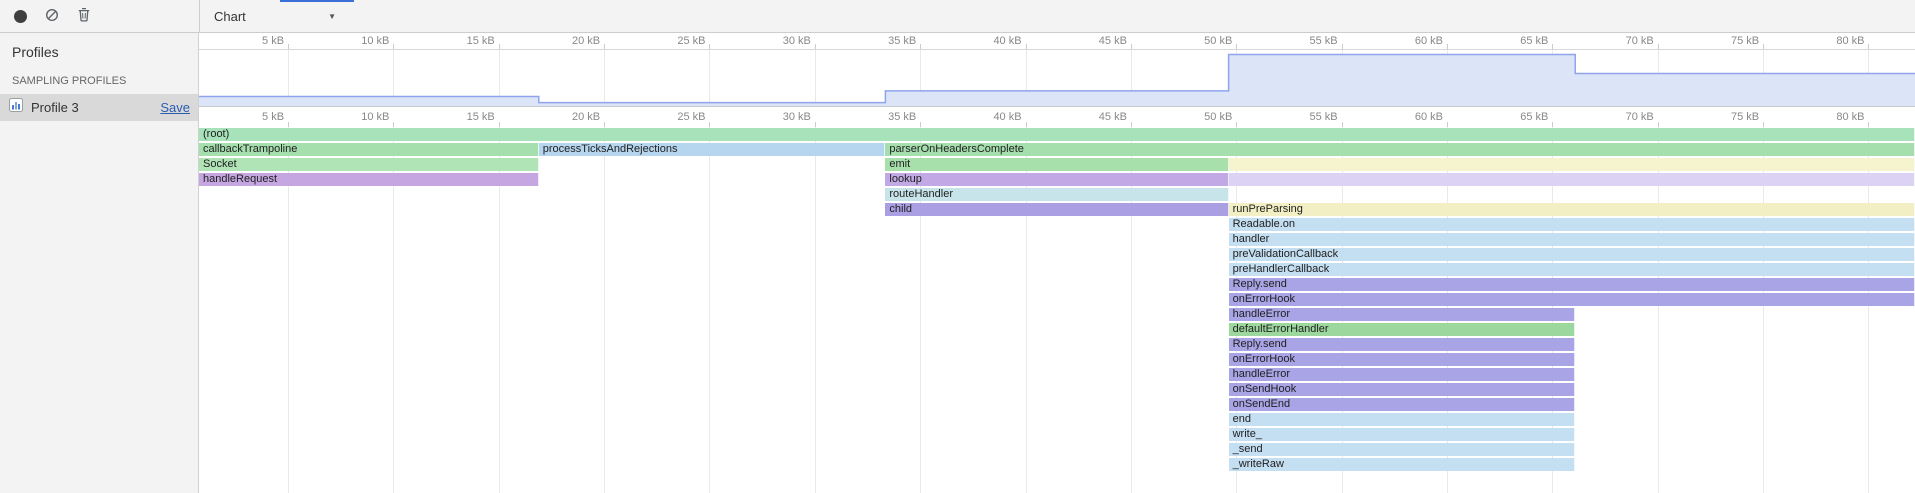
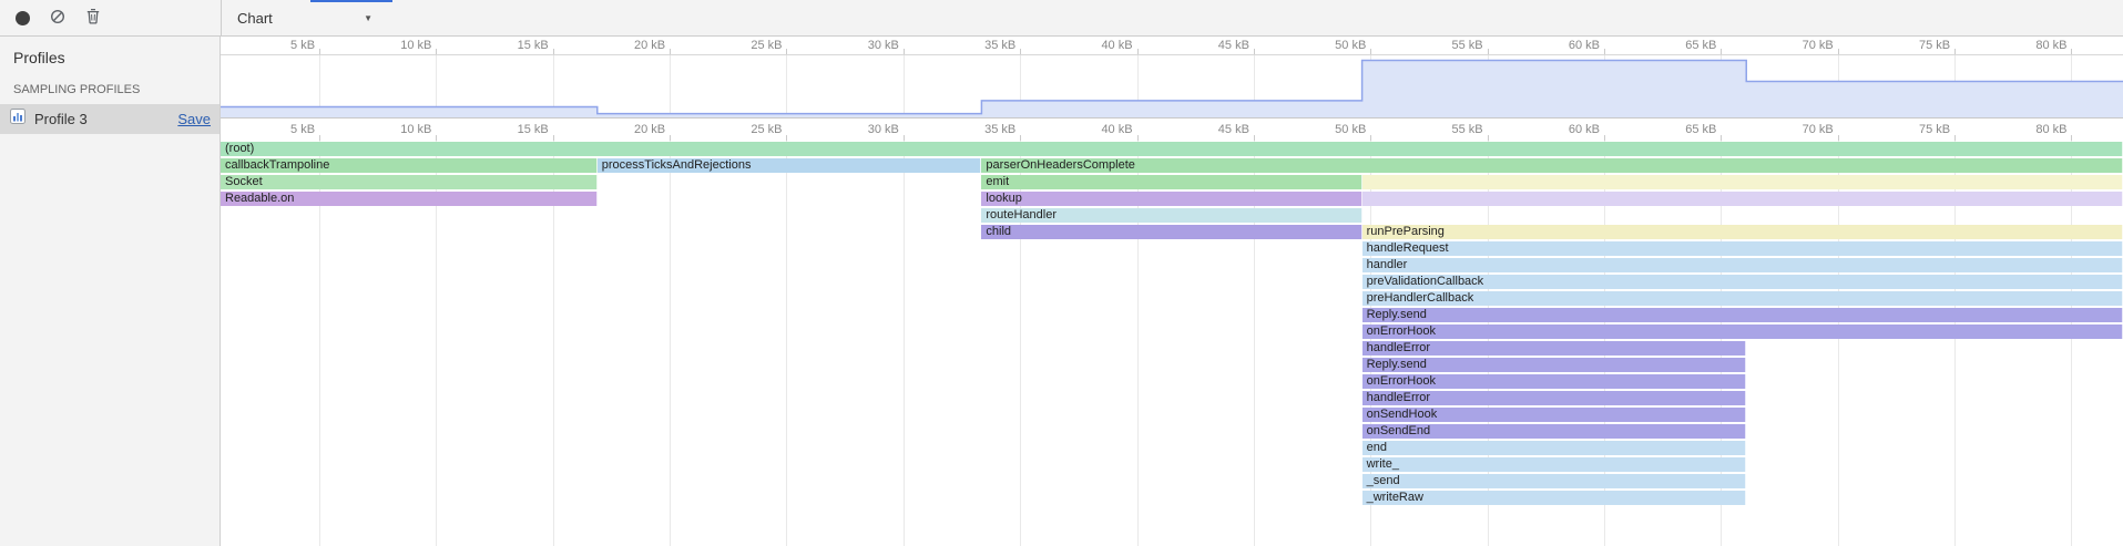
  Chart
  ▼
  Profiles
  SAMPLING PROFILES
  Profile 3
  Save
  5 kB
  10 kB
  15 kB
  20 kB
  25 kB
  30 kB
  35 kB
  40 kB
  45 kB
  50 kB
  55 kB
  60 kB
  65 kB
  70 kB
  75 kB
  80 kB
  5 kB
  10 kB
  15 kB
  20 kB
  25 kB
  30 kB
  35 kB
  40 kB
  45 kB
  50 kB
  55 kB
  60 kB
  65 kB
  70 kB
  75 kB
  80 kB
  (root)
  callbackTrampoline
  processTicksAndRejections
  parserOnHeadersComplete
  Socket
  emit
- handleRequest
+ Readable.on
  lookup
  routeHandler
  child
  runPreParsing
- Readable.on
+ handleRequest
  handler
  preValidationCallback
  preHandlerCallback
  Reply.send
  onErrorHook
  handleError
- defaultErrorHandler
  Reply.send
  onErrorHook
  handleError
  onSendHook
  onSendEnd
  end
  write_
  _send
  _writeRaw
